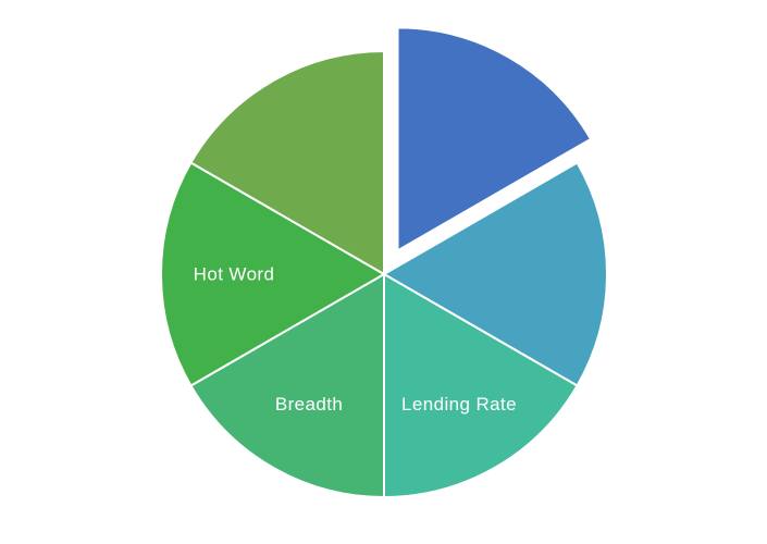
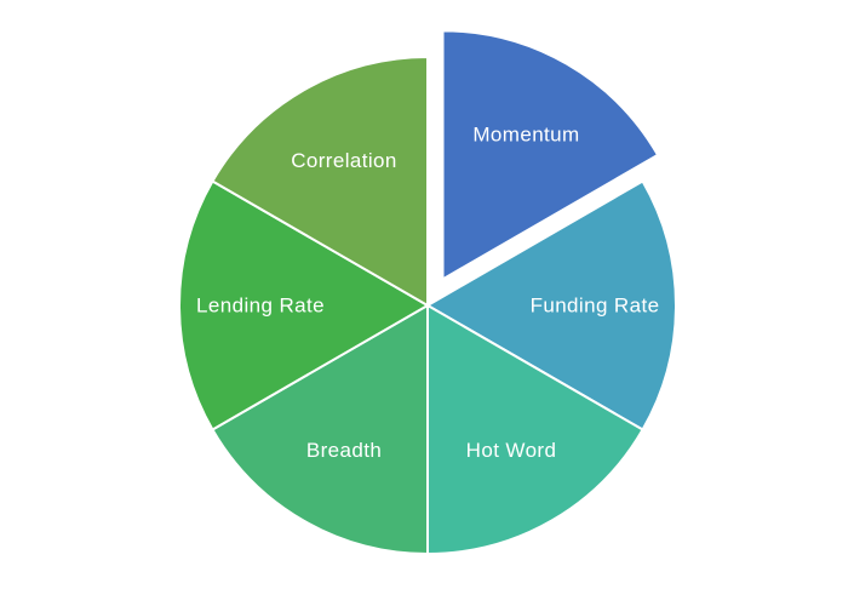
+ Momentum
+ Funding Rate
- Lending Rate
+ Hot Word
  Breadth
- Hot Word
+ Lending Rate
+ Correlation
